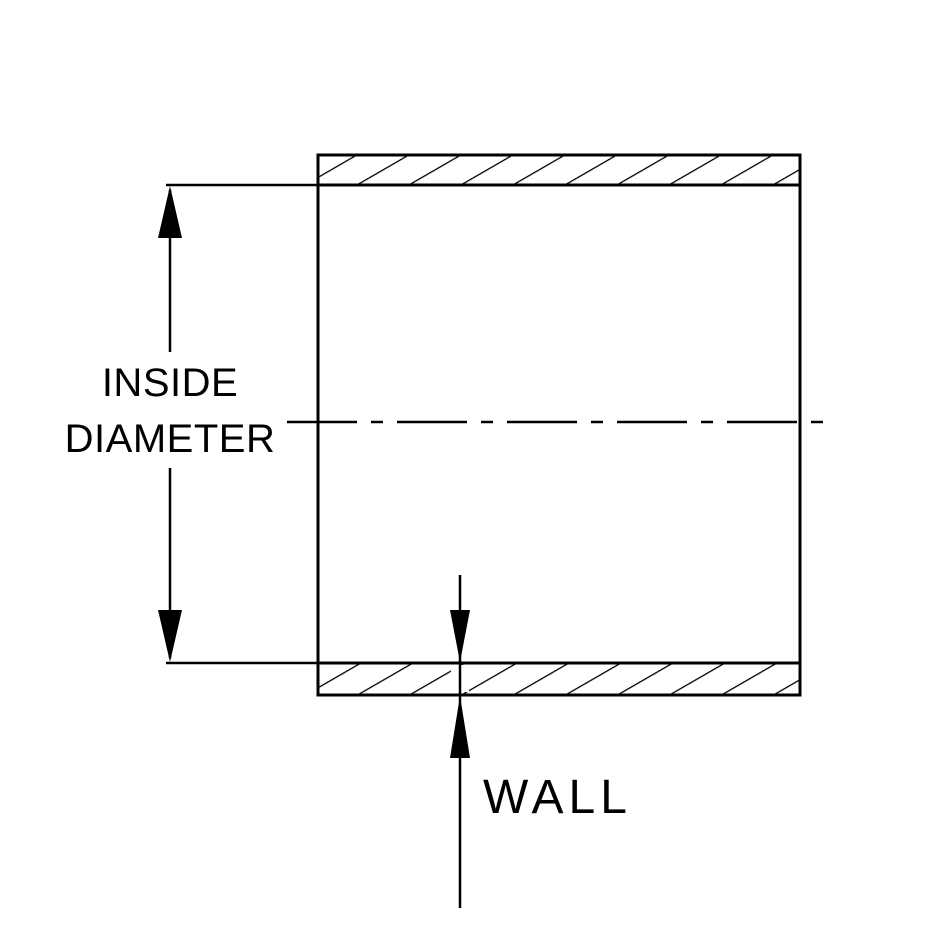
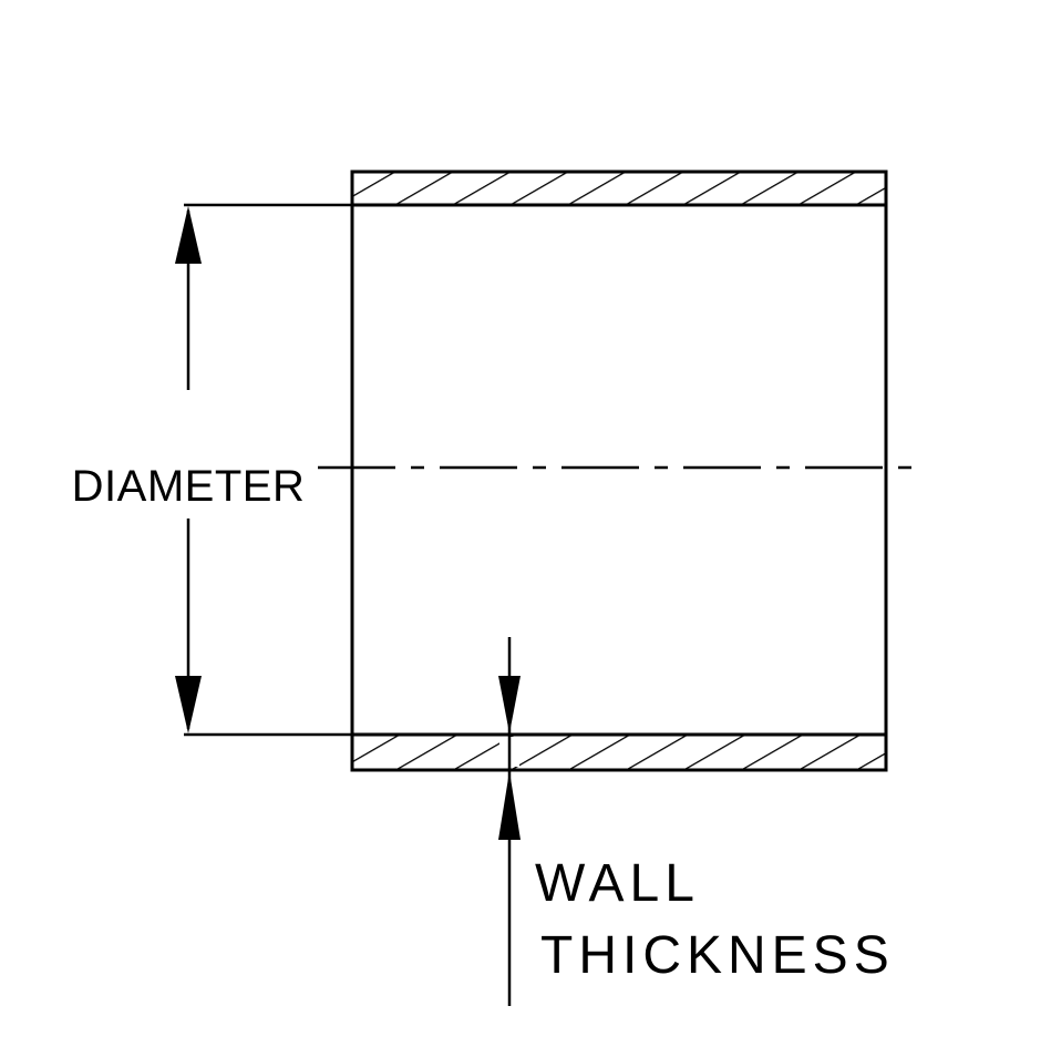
- INSIDE
  DIAMETER
  WALL
+ THICKNESS
